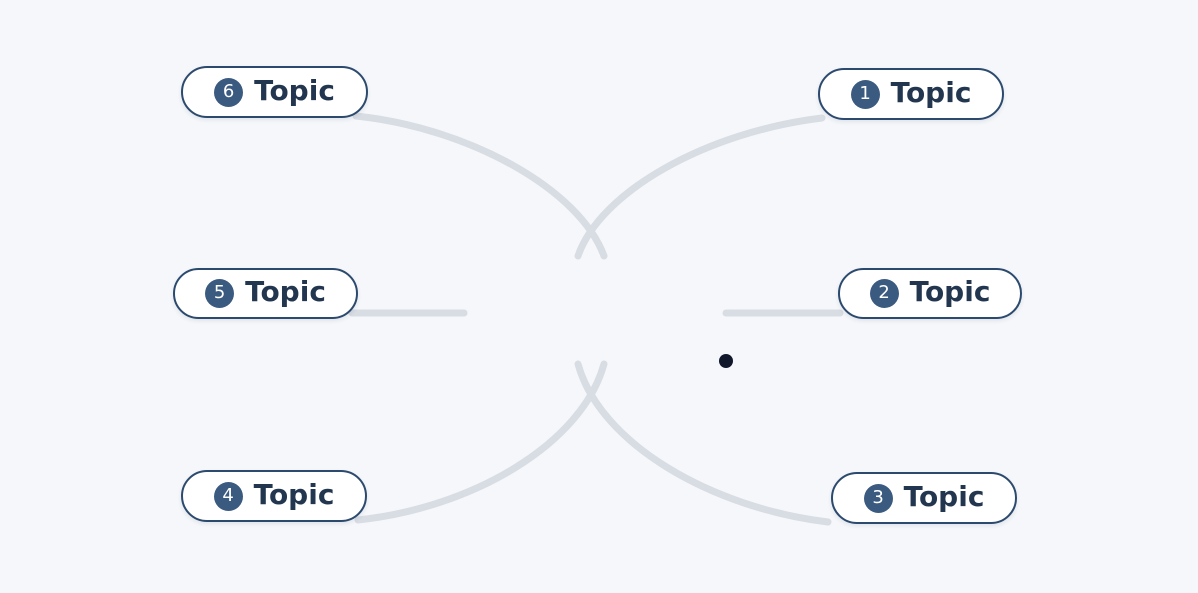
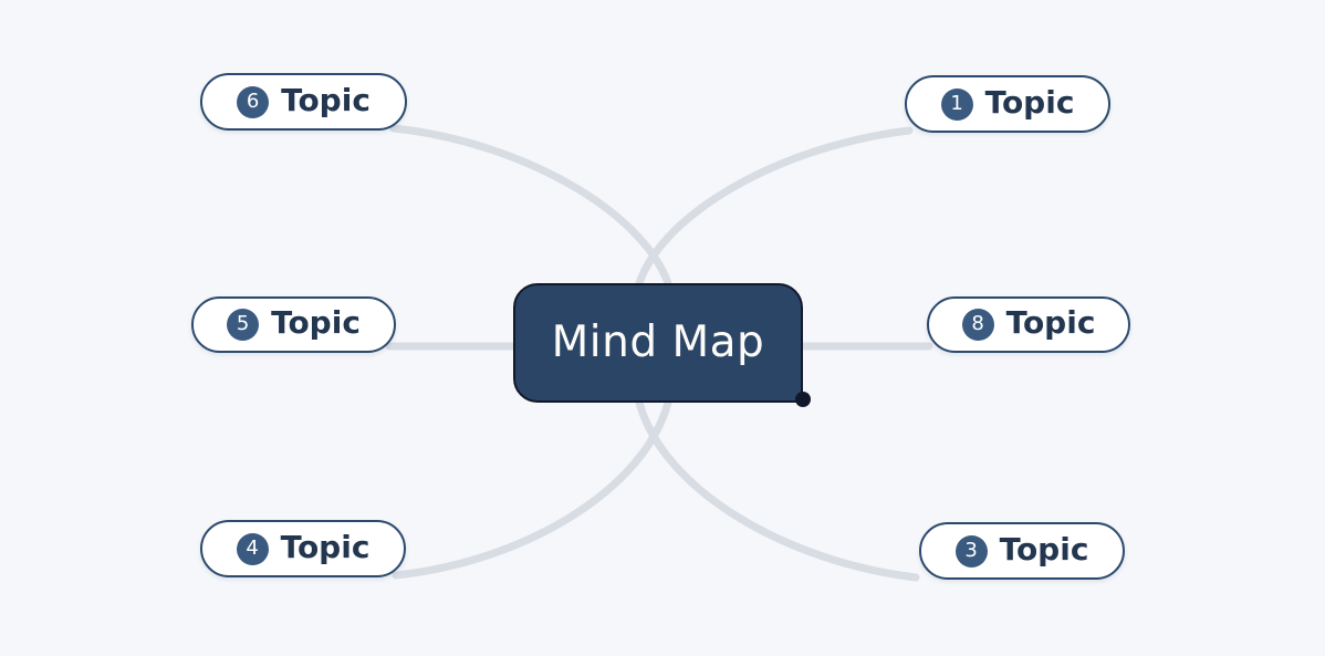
+ Mind Map
  1
  Topic
- 2
+ 8
  Topic
  3
  Topic
  4
  Topic
  5
  Topic
  6
  Topic
